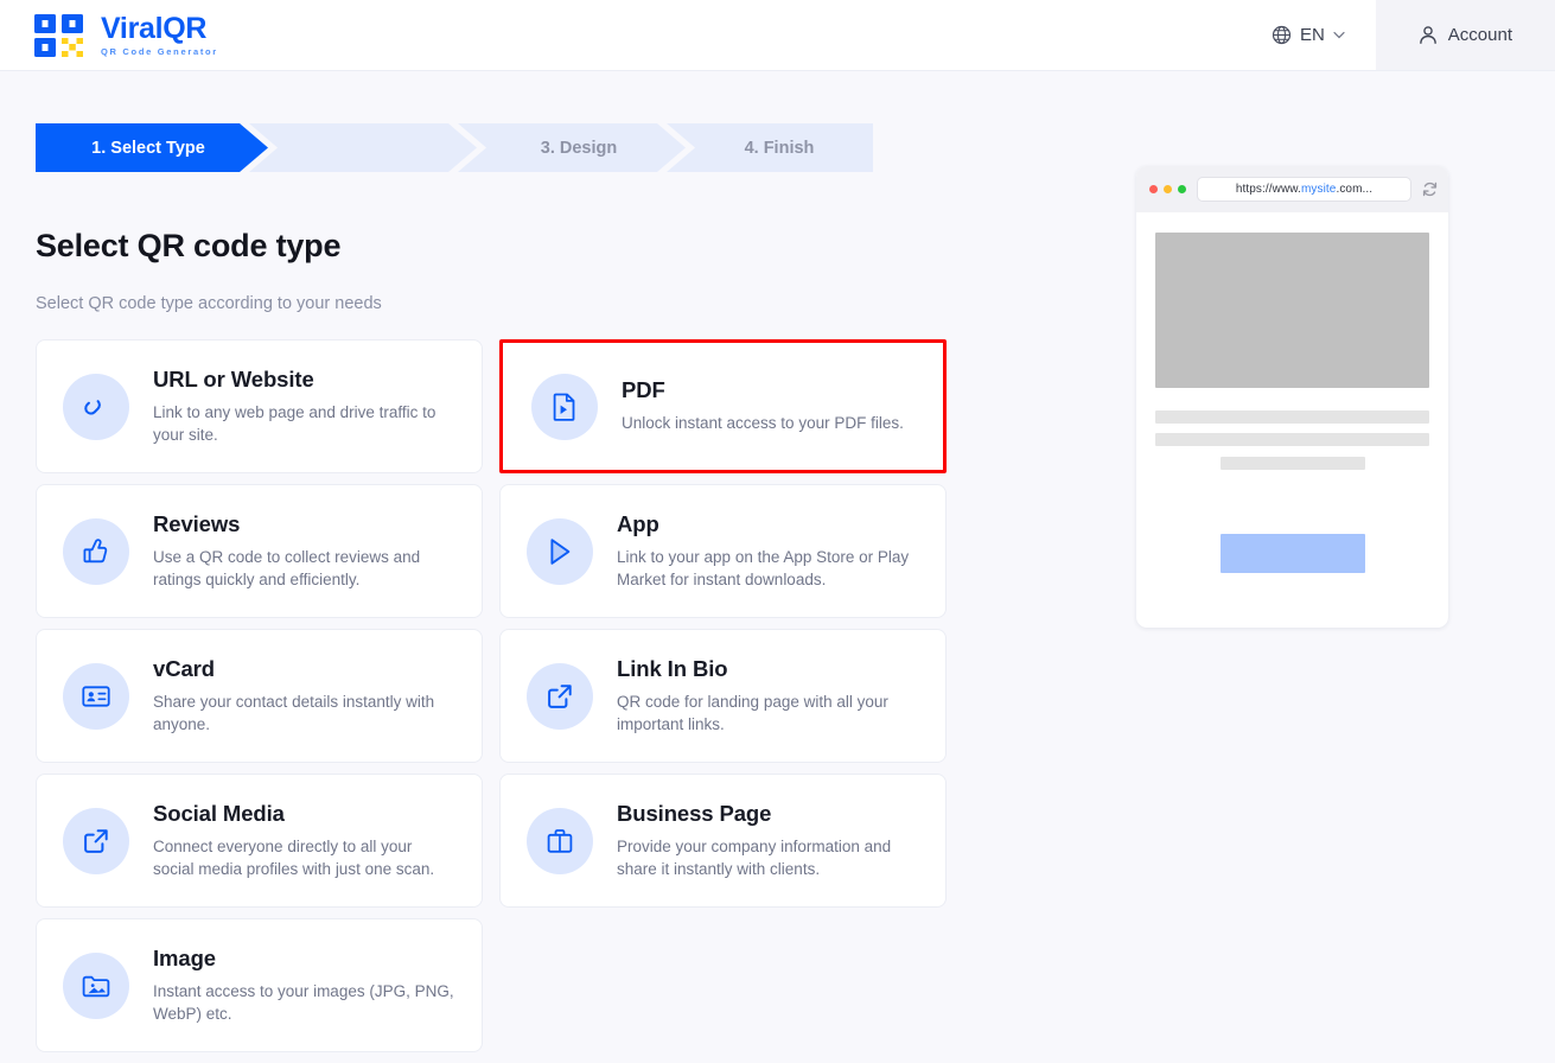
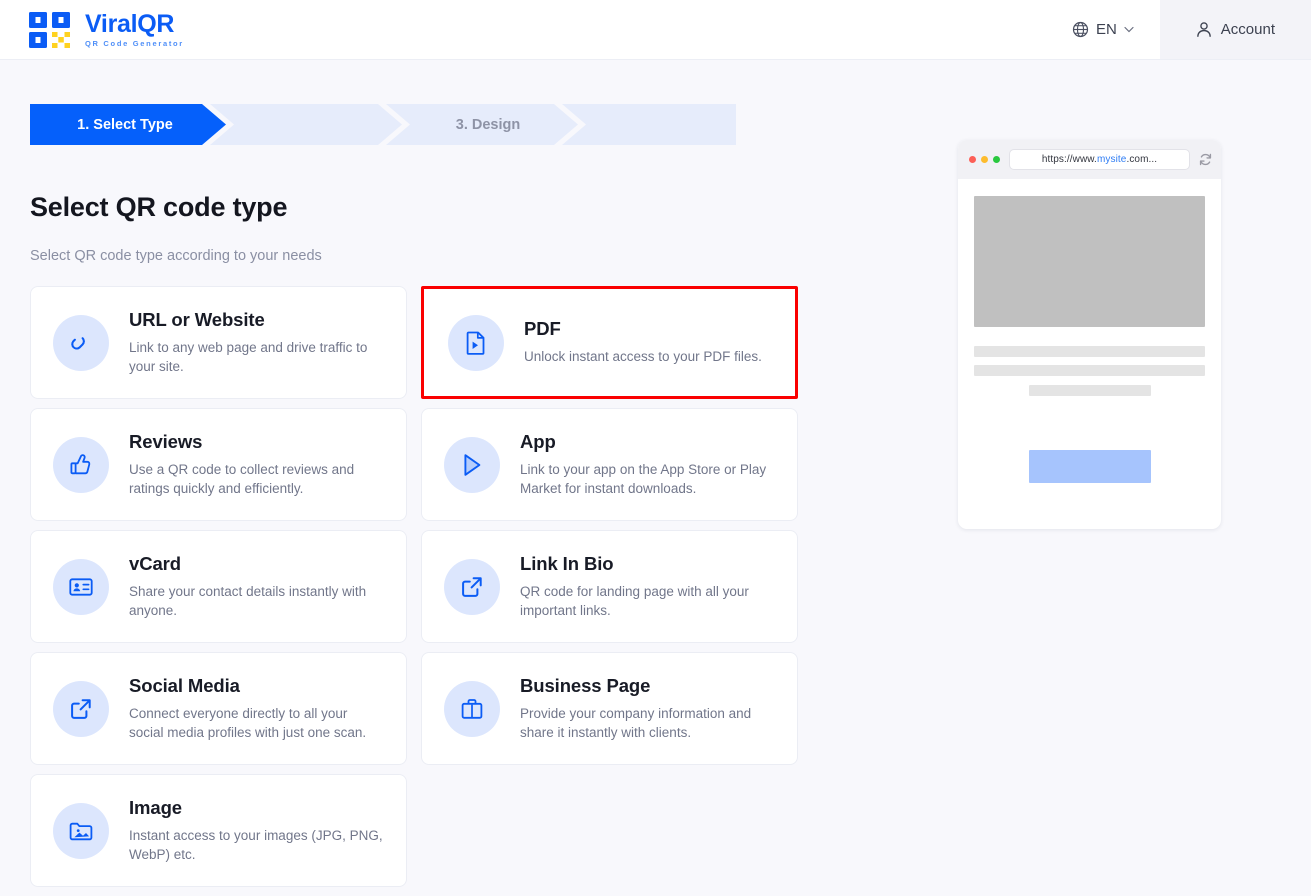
  ViralQR
  QR Code Generator
  EN
  Account
  1. Select Type
  3. Design
- 4. Finish
  Select QR code type
  Select QR code type according to your needs
  URL or Website
  Link to any web page and drive traffic to your site.
  PDF
  Unlock instant access to your PDF files.
  Reviews
  Use a QR code to collect reviews and ratings quickly and efficiently.
  App
  Link to your app on the App Store or Play Market for instant downloads.
  vCard
  Share your contact details instantly with anyone.
  Link In Bio
  QR code for landing page with all your important links.
  Social Media
  Connect everyone directly to all your social media profiles with just one scan.
  Business Page
  Provide your company information and share it instantly with clients.
  Image
  Instant access to your images (JPG, PNG, WebP) etc.
  https://www.
  mysite
  .com...
